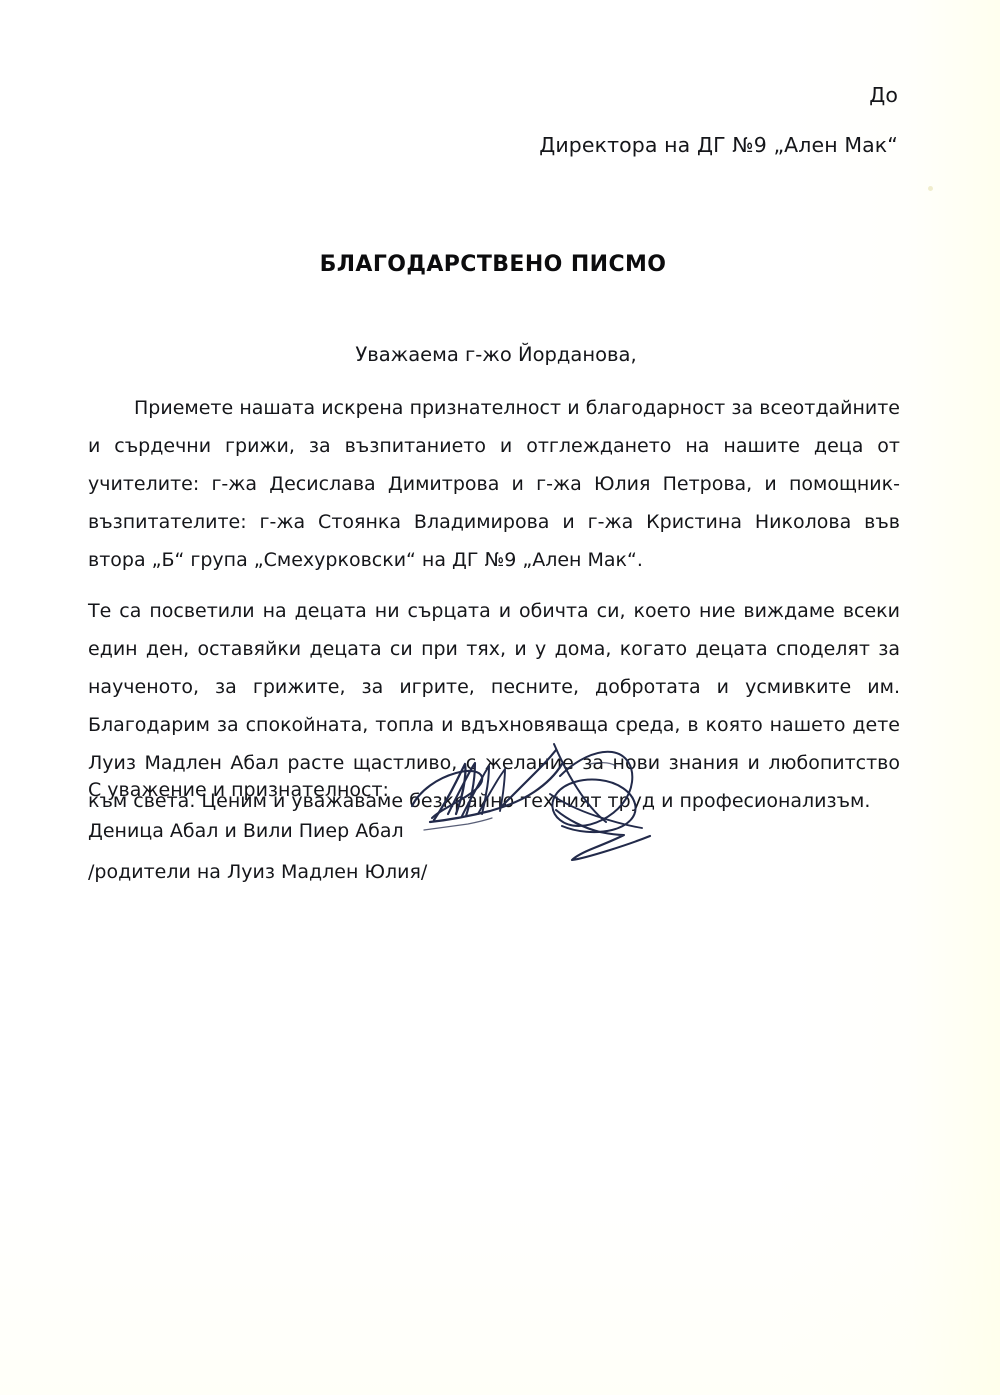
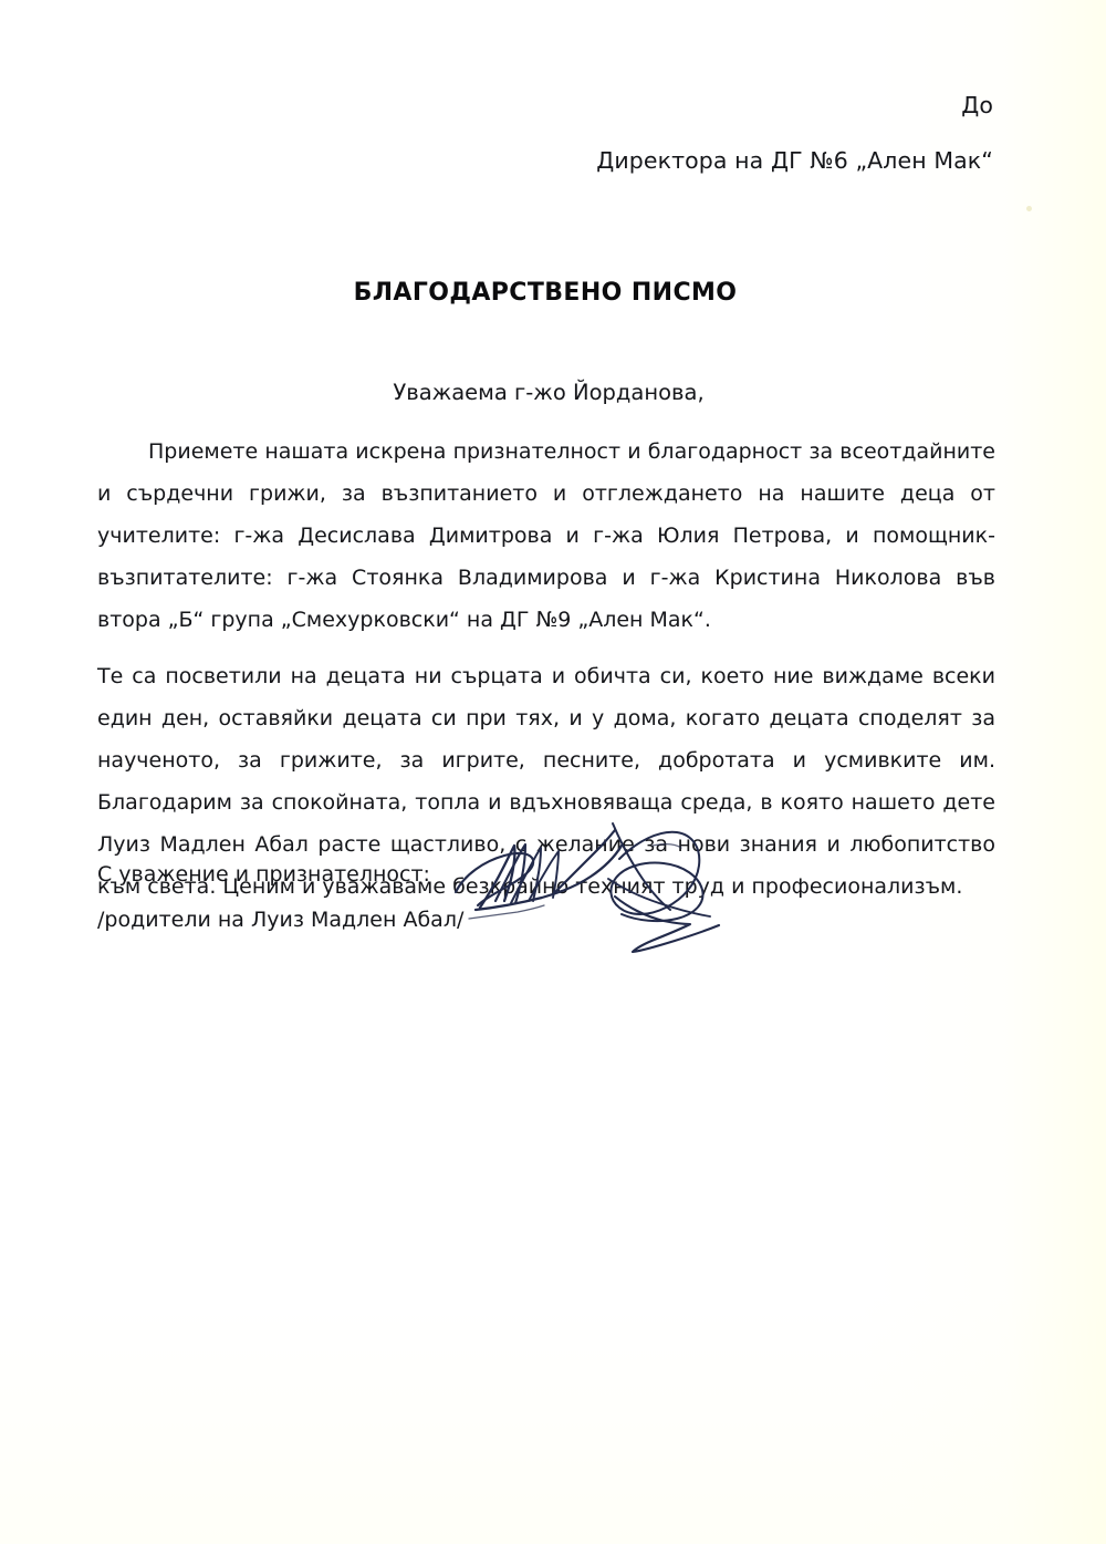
  До
- Директора на ДГ №9 „Ален Мак“
+ Директора на ДГ №6 „Ален Мак“
  БЛАГОДАРСТВЕНО ПИСМО
  Уважаема г-жо Йорданова,
  Приемете нашата искрена признателност и благодарност за всеотдайните и сърдечни грижи, за възпитанието и отглеждането на нашите деца от учителите: г-жа Десислава Димитрова и г-жа Юлия Петрова, и помощник-възпитателите: г-жа Стоянка Владимирова и г-жа Кристина Николова във втора „Б“ група „Смехурковски“ на ДГ №9 „Ален Мак“.
  Те са посветили на децата ни сърцата и обичта си, което ние виждаме всеки един ден, оставяйки децата си при тях, и у дома, когато децата споделят за наученото, за грижите, за игрите, песните, добротата и усмивките им. Благодарим за спокойната, топла и вдъхновяваща среда, в която нашето дете Луиз Мадлен Абал расте щастливо, с желаие за нови знания и любопитство към света. Ценим и уважавамеезкан техият туд и професионализъм.
  С уважение и признателност:
- Деница Абал и Вили Пиер Абал
- /родители на Луиз Мадлен Юлия/
+ /родители на Луиз Мадлен Абал/
